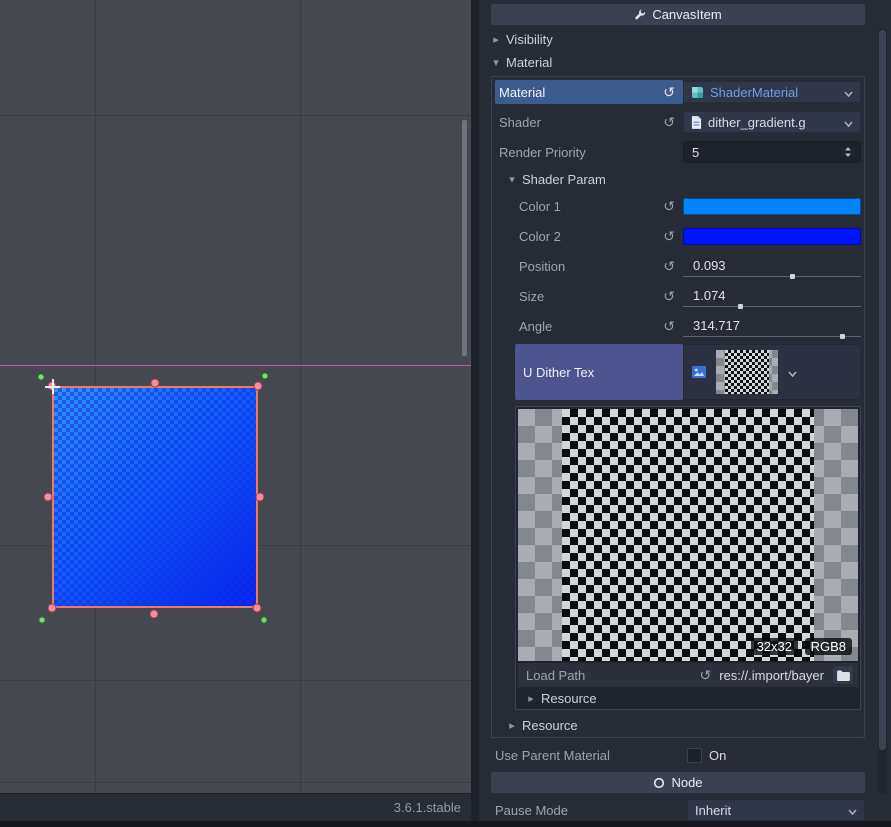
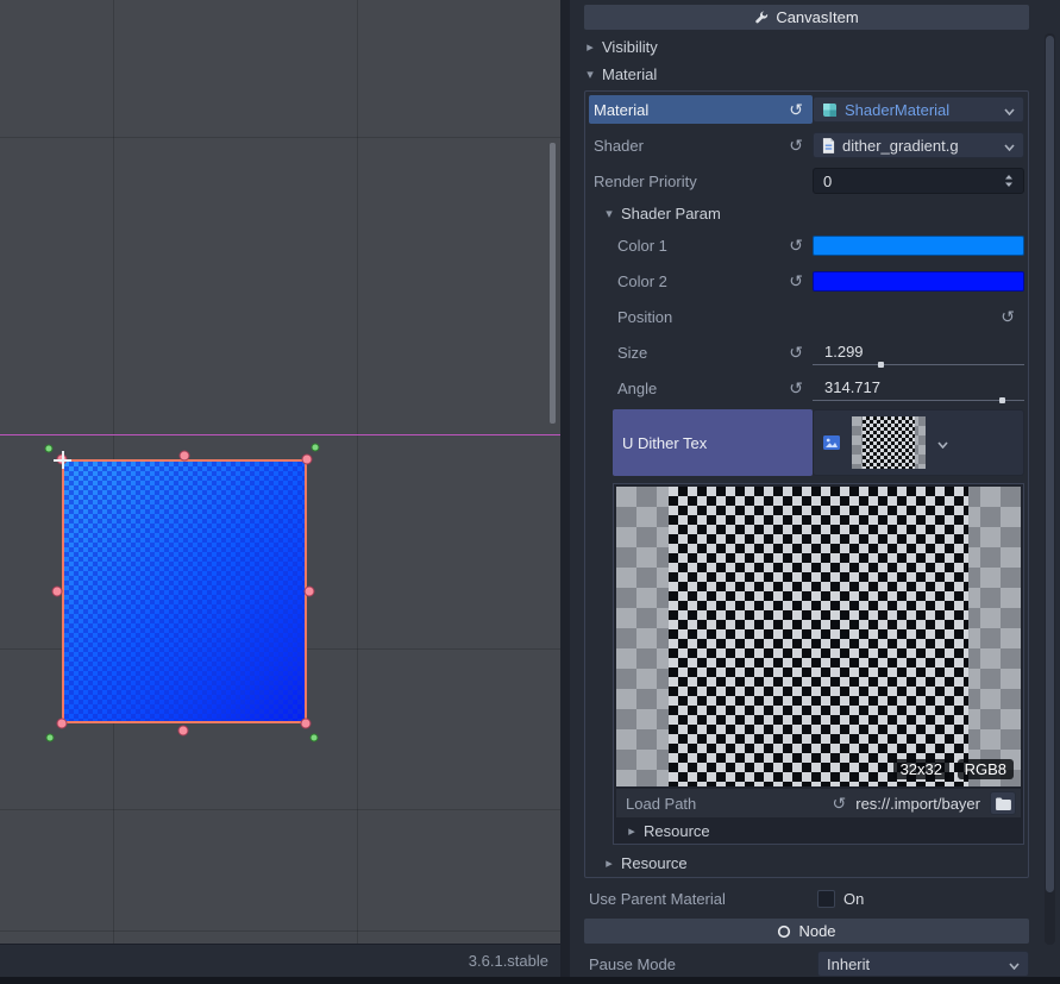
  3.6.1.stable
  CanvasItem
  ▸
  Visibility
  ▾
  Material
  Material
  ↺
  ShaderMaterial
  Shader
  ↺
  dither_gradient.g
  Render Priority
- 5
+ 0
  ▾
  Shader Param
  Color 1
  ↺
  Color 2
  ↺
  Position
  ↺
- 0.093
  Size
  ↺
- 1.074
+ 1.299
  Angle
  ↺
  314.717
  U Dither Tex
  32x32
  RGB8
  Load Path
  ↺
  res://.import/bayer
  ▸
  Resource
  ▸
  Resource
  Use Parent Material
  On
  Node
  Pause Mode
  Inherit
